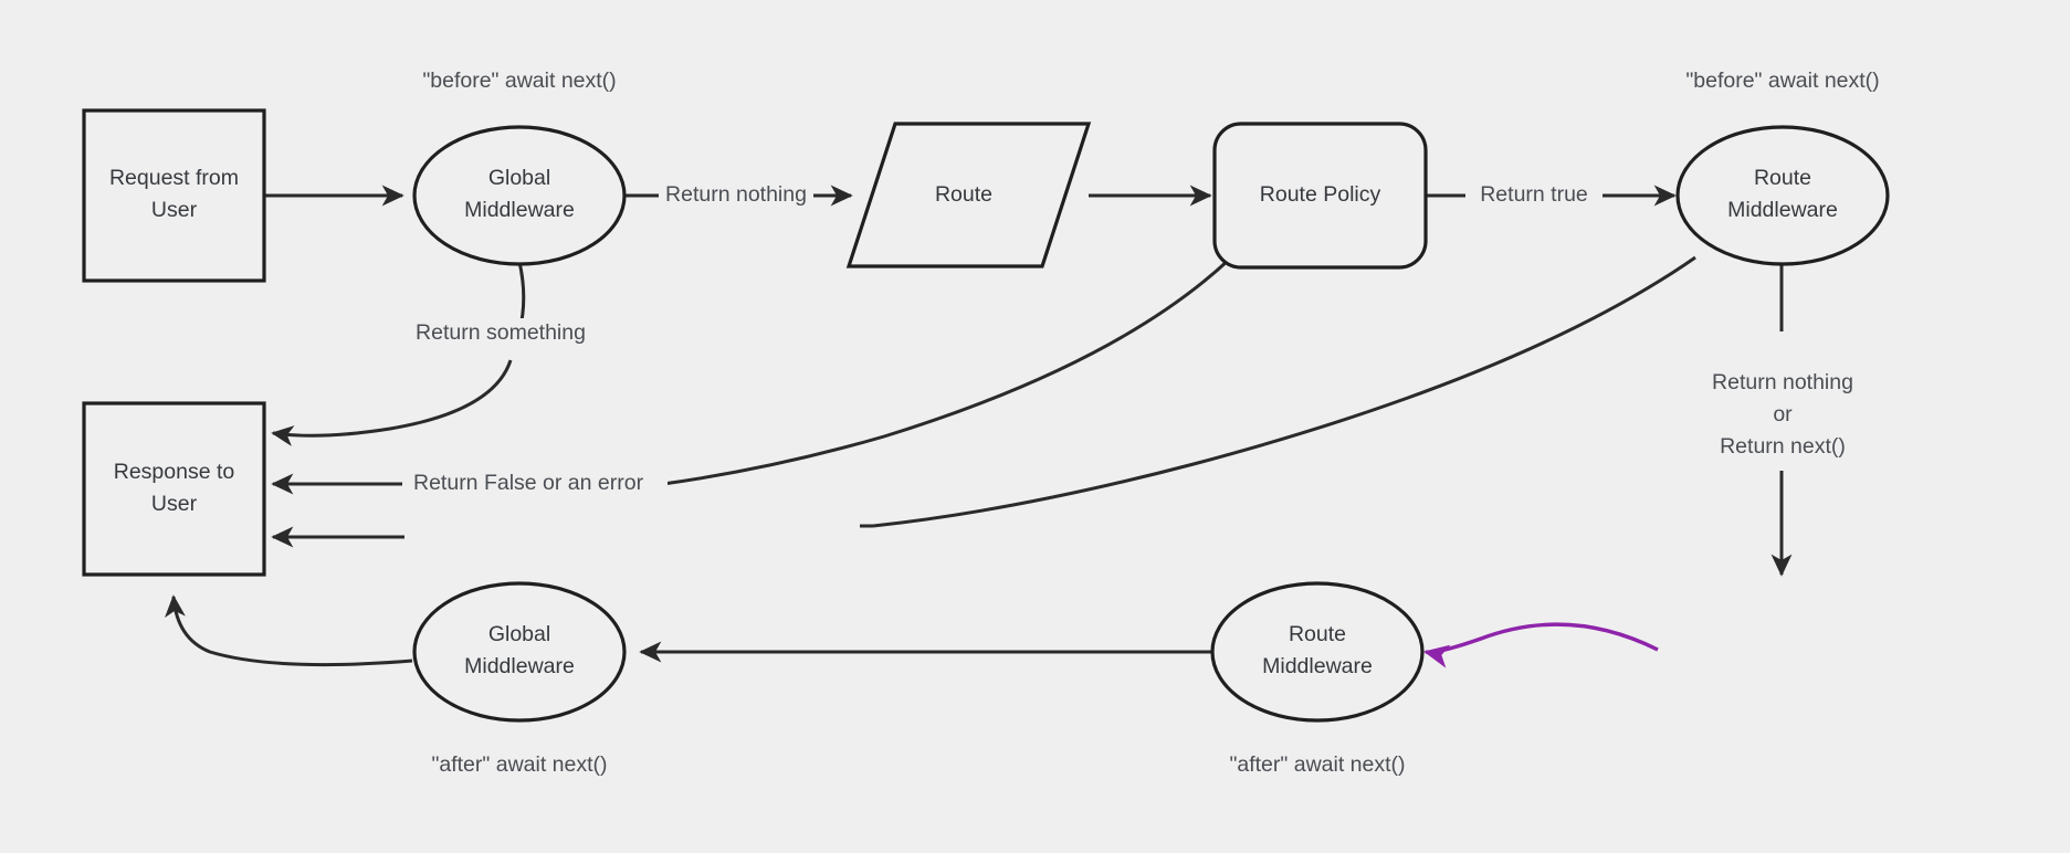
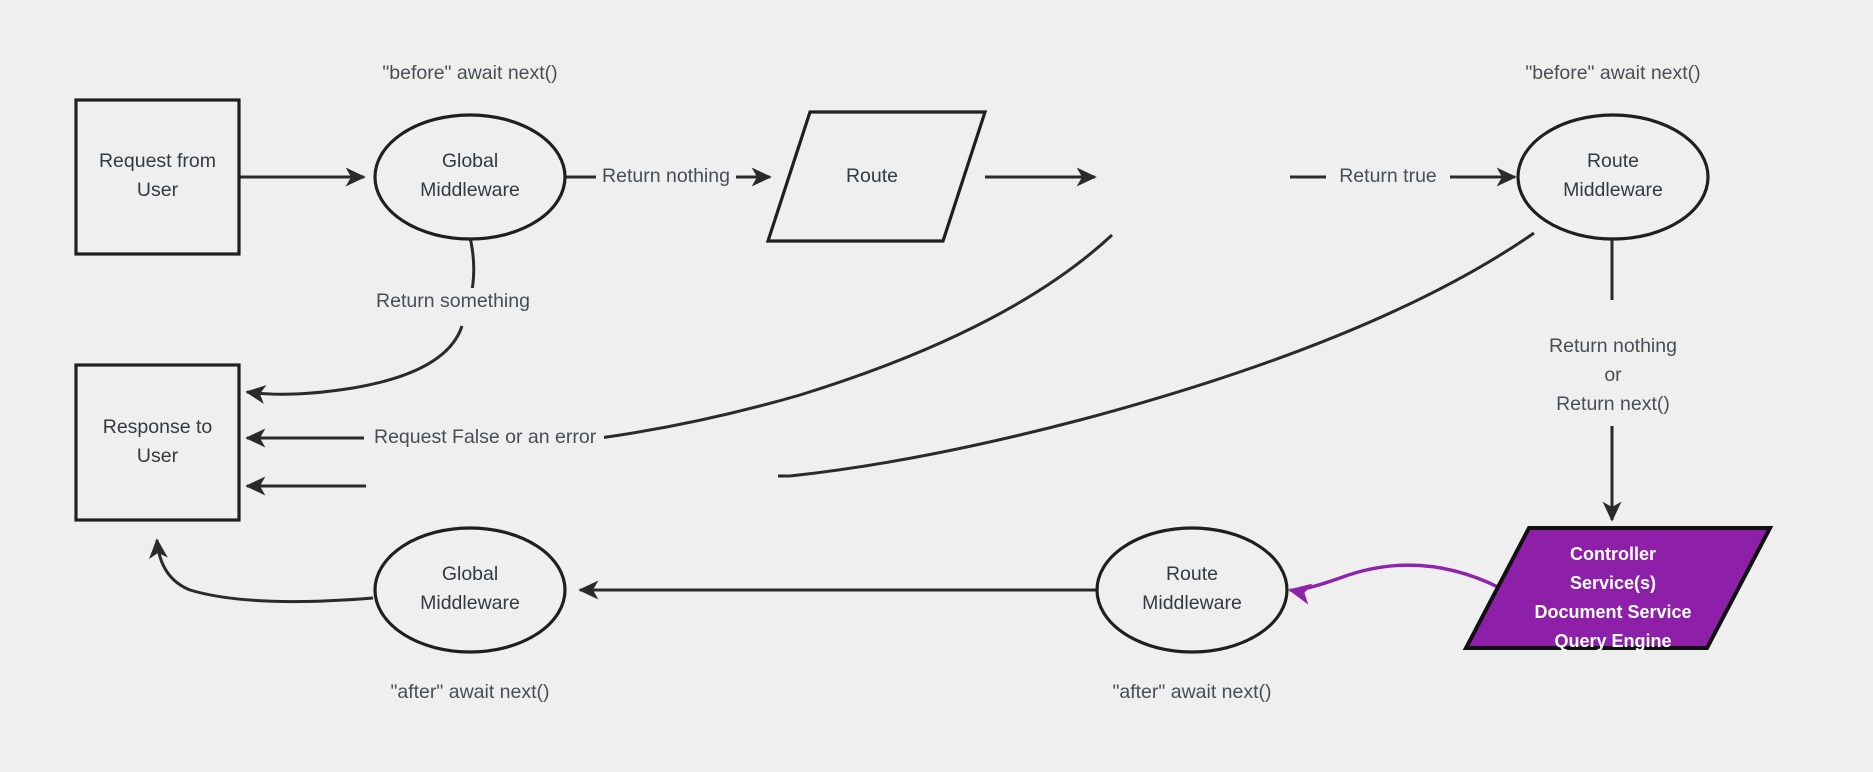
  Request from
  User
  Global
  Middleware
  Route
- Route Policy
  Route
  Middleware
+ Controller
+ Service(s)
+ Document Service
+ Query Engine
  Route
  Middleware
  Global
  Middleware
  Response to
  User
  Return nothing
  Return true
  Return something
- Return False or an error
+ Request False or an error
  Return nothing
  or
  Return next()
  "before" await next()
  "before" await next()
  "after" await next()
  "after" await next()
